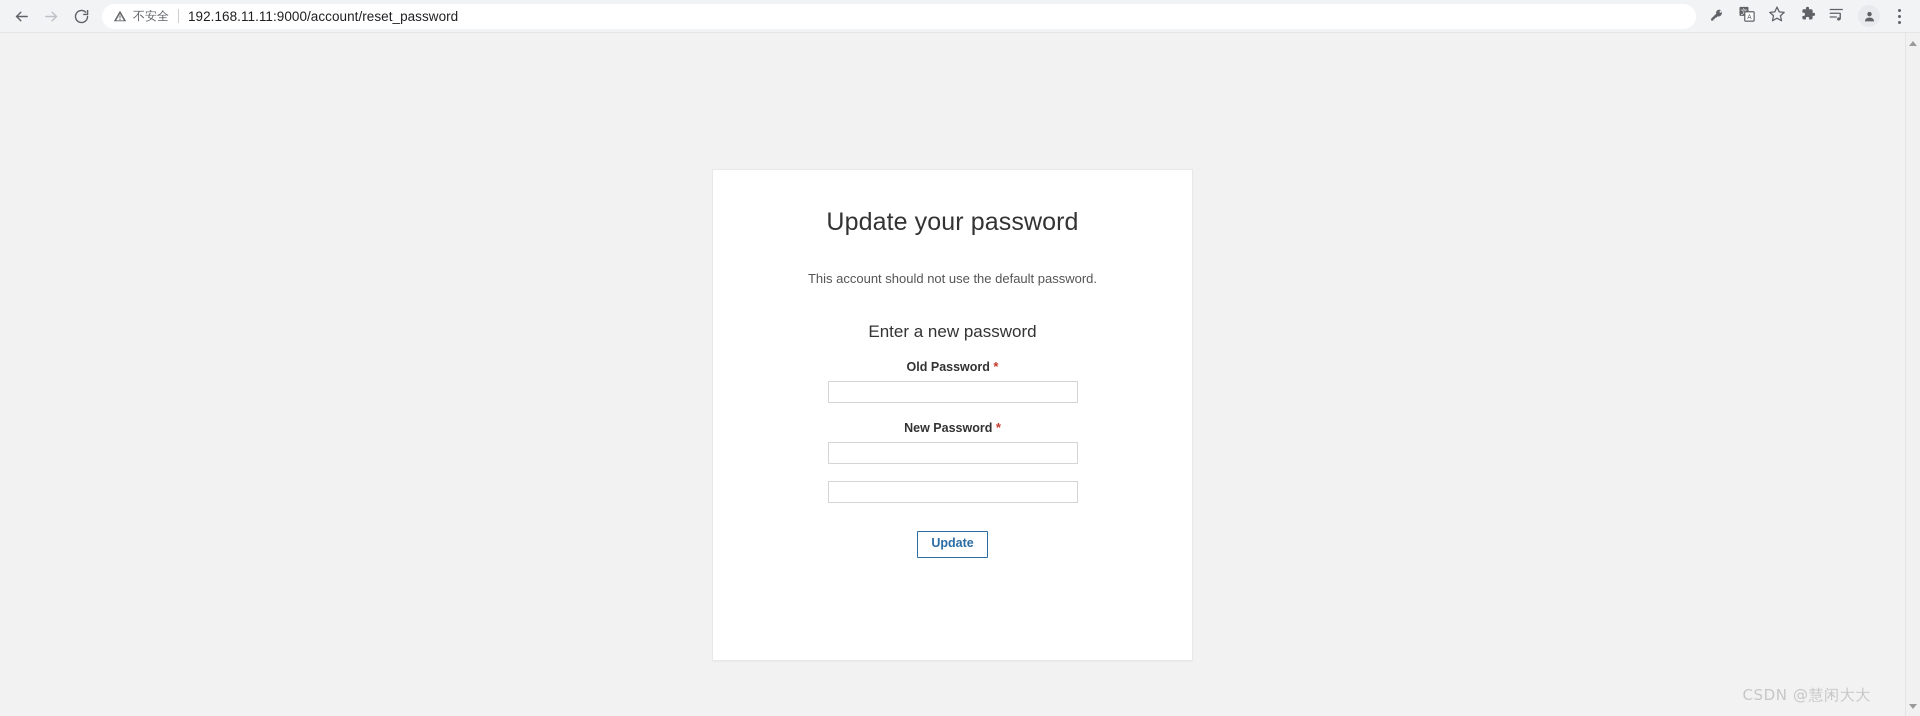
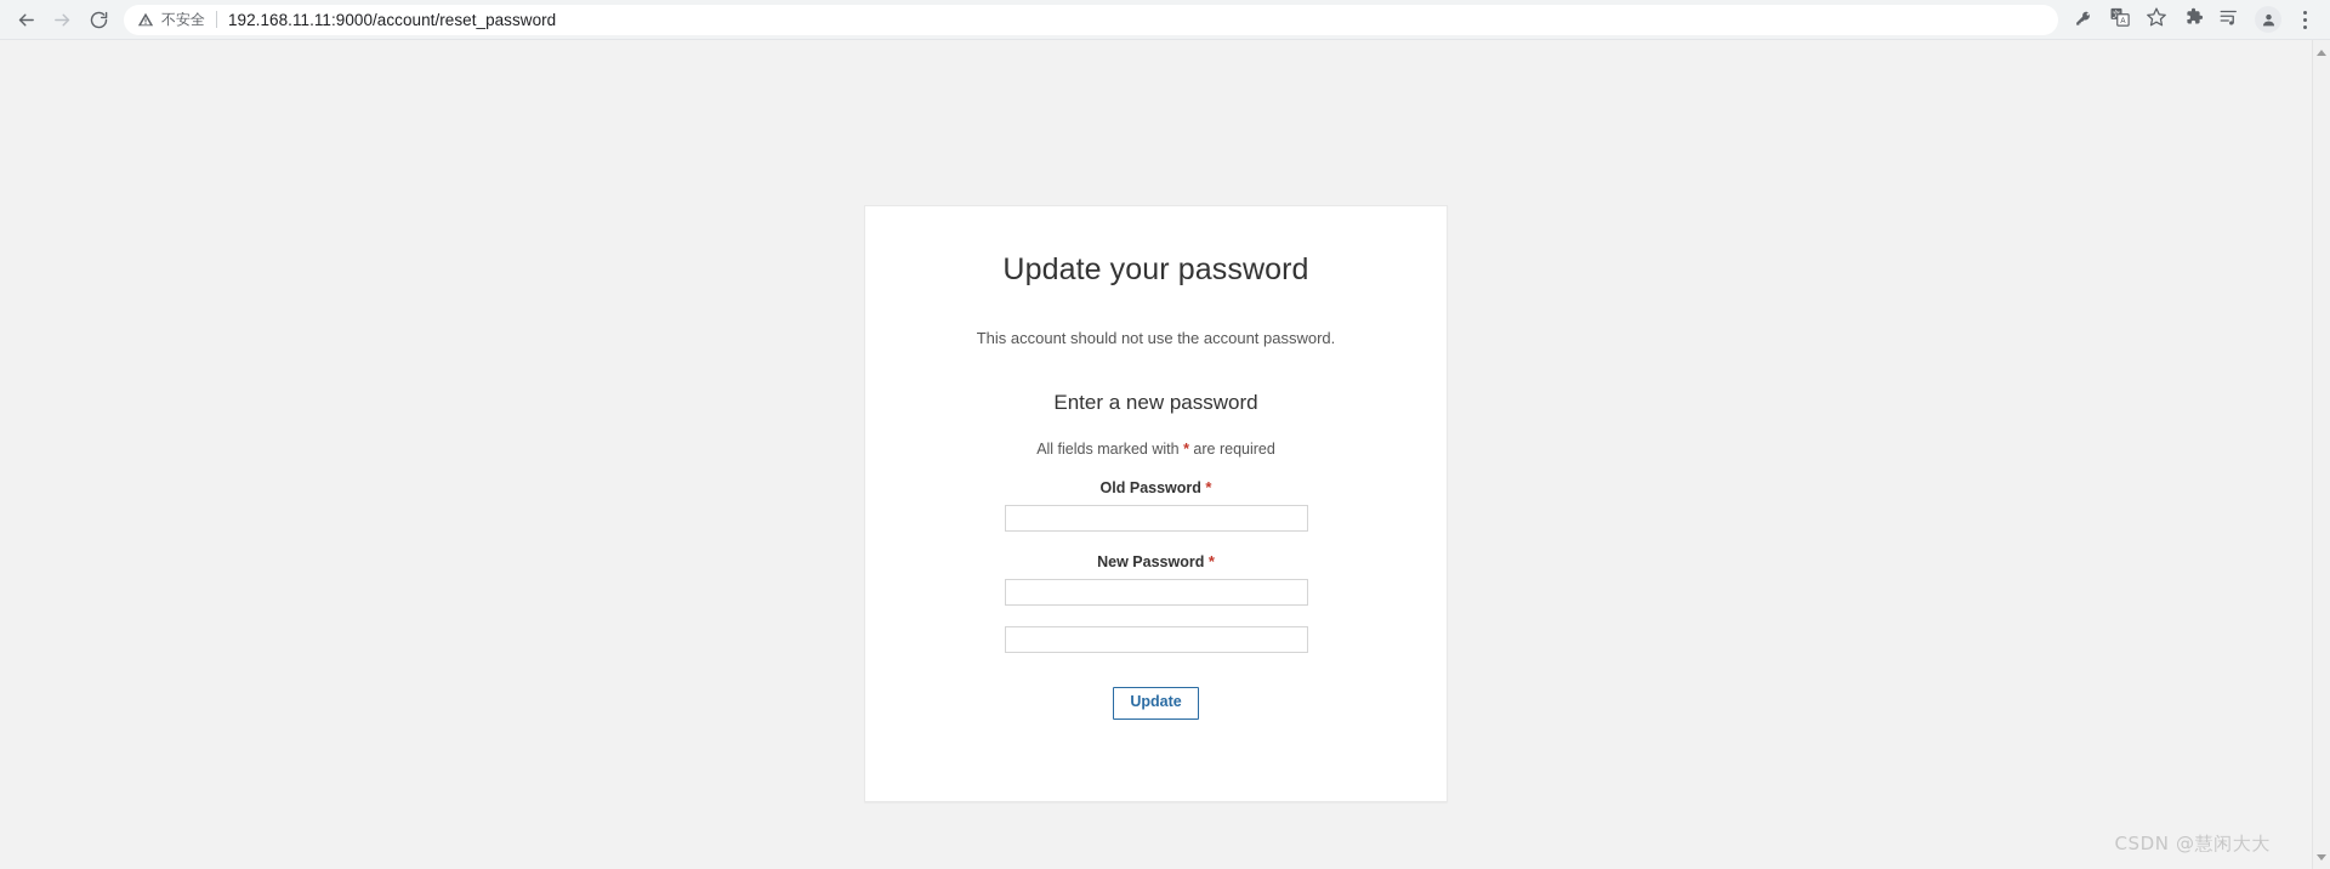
  不安全
  192.168.11.11:9000/account/reset_password
  文
  A
  Update your password
- This account should not use the default password.
+ This account should not use the account password.
  Enter a new password
+ All fields marked with * are required
  Old Password *
  New Password *
  Update
  CSDN @慧闲大大
